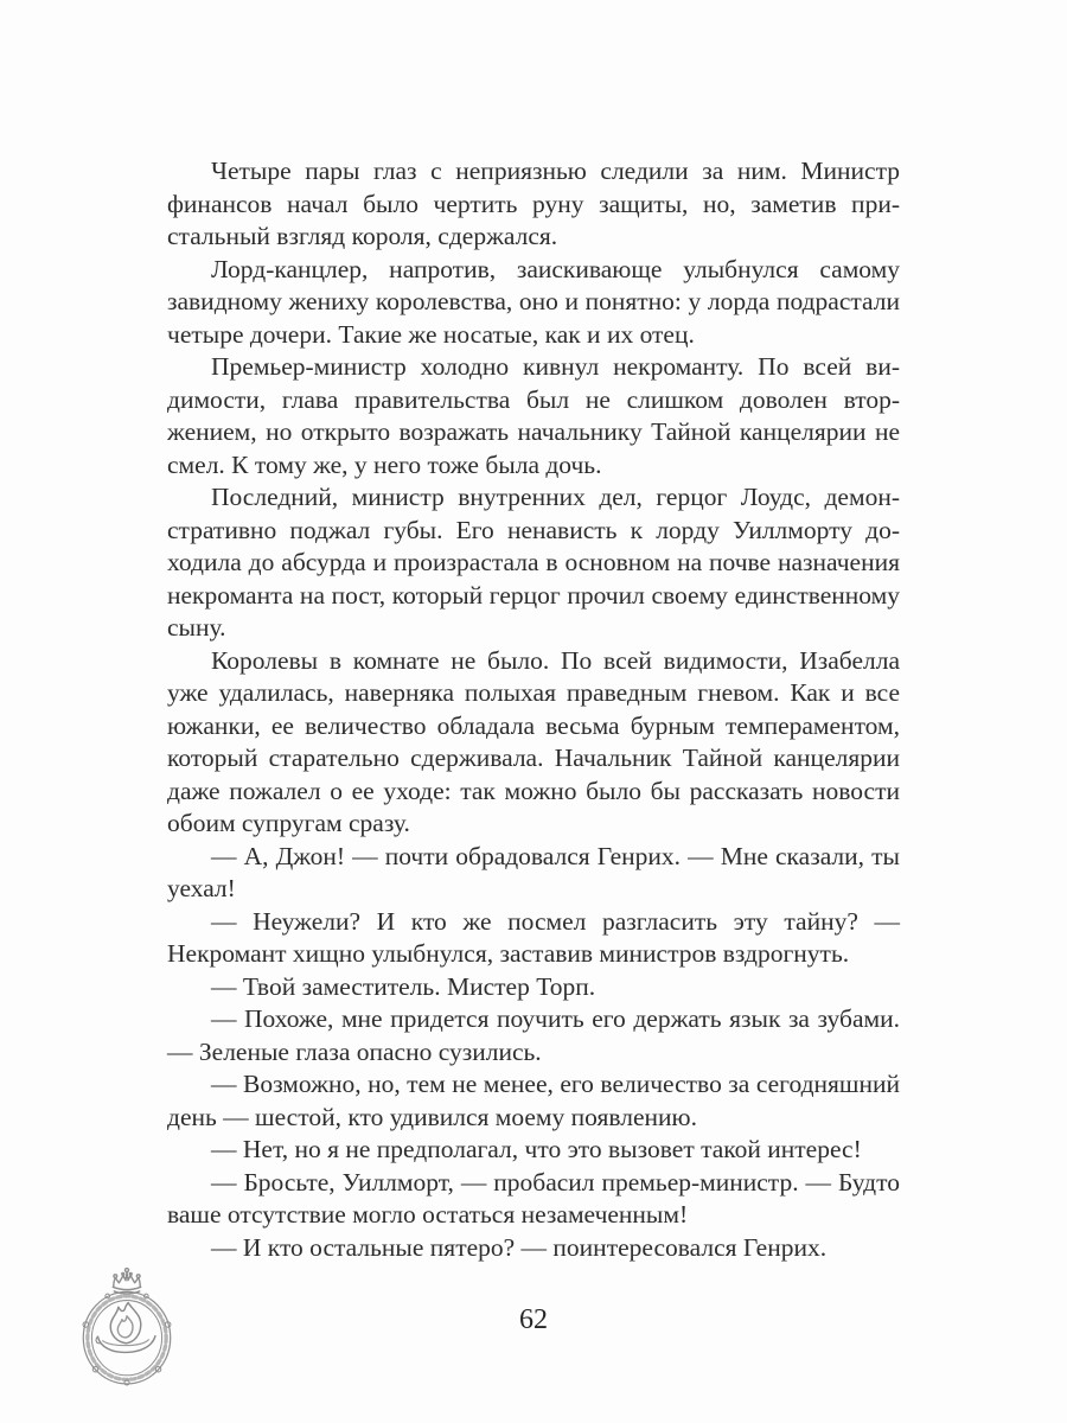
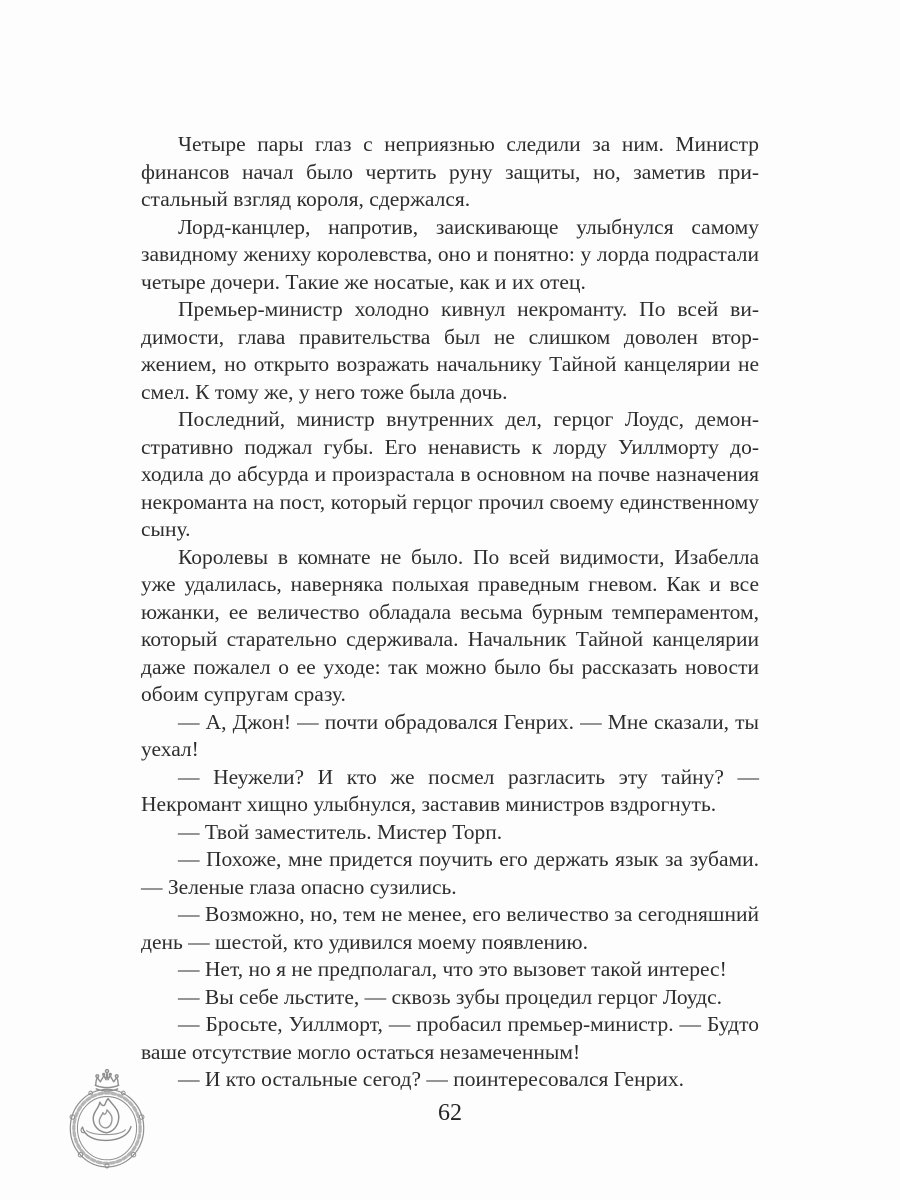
  Четыре пары глаз с неприязнью следили за ним. Министр финансов начал было чертить руну защиты, но, заметив при­стальный взгляд короля, сдержался.
  Лорд-канцлер, напротив, заискивающе улыбнулся самому завидному жениху королевства, оно и понятно: у лорда подрас­тали четыре дочери. Такие же носатые, как и их отец.
  Премьер-министр холодно кивнул некроманту. По всей ви­димости, глава правительства был не слишком доволен втор­жением, но открыто возражать начальнику Тайной канцелярии не смел. К тому же, у него тоже была дочь.
  Последний, министр внутренних дел, герцог Лоудс, демон­стративно поджал губы. Его ненависть к лорду Уиллморту до­ходила до абсурда и произрастала в основном на почве назна­чения некроманта на пост, который герцог прочил своему единственному сыну.
  Королевы в комнате не было. По всей видимости, Изабелла уже удалилась, наверняка полыхая праведным гневом. Как и все южанки, ее величество обладала весьма бурным темпера­ментом, который старательно сдерживала. Начальник Тайной канцелярии даже пожалел о ее уходе: так можно было бы рас­сказать новости обоим супругам сразу.
  — А, Джон! — почти обрадовался Генрих. — Мне сказали, ты уехал!
  — Неужели? И кто же посмел разгласить эту тайну? — Некромант хищно улыбнулся, заставив министров вздрогнуть.
  — Твой заместитель. Мистер Торп.
  — Похоже, мне придется поучить его держать язык за зуба­ми. — Зеленые глаза опасно сузились.
  — Возможно, но, тем не менее, его величество за сегод­няшний день — шестой, кто удивился моему появлению.
  — Нет, но я не предполагал, что это вызовет такой интерес!
+ — Вы себе льстите, — сквозь зубы процедил герцог Лоудс.
  — Бросьте, Уиллморт, — пробасил премьер-министр. — Будто ваше отсутствие могло остаться незамеченным!
- — И кто остальные пятеро? — поинтересовался Генрих.
+ — И кто остальные сегод? — поинтересовался Генрих.
  62
